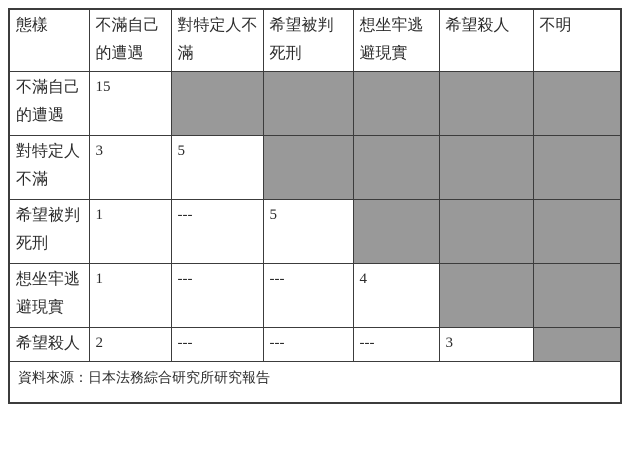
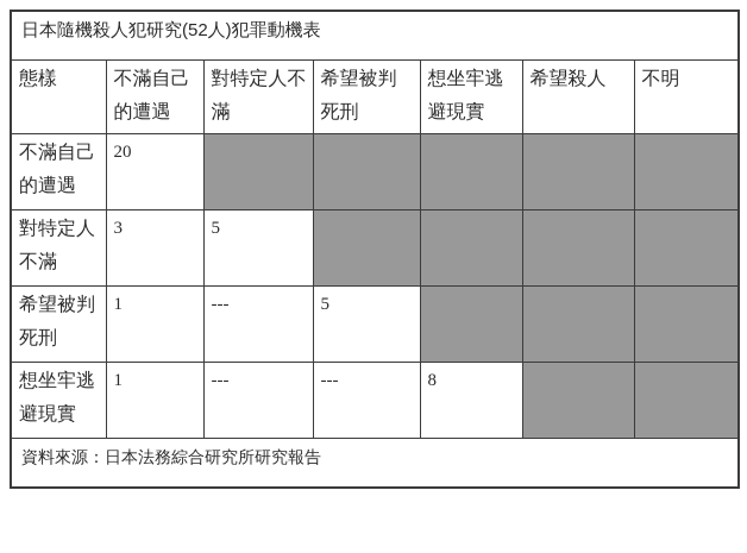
+ 日本隨機殺人犯研究(52人)犯罪動機表
  態樣	不滿自己的遭遇	對特定人不滿	希望被判死刑	想坐牢逃避現實	希望殺人	不明
- 不滿自己的遭遇	15
+ 不滿自己的遭遇	20
  對特定人不滿	3	5
  希望被判死刑	1	---	5
- 想坐牢逃避現實	1	---	---	4
+ 想坐牢逃避現實	1	---	---	8
- 希望殺人	2	---	---	---	3
  資料來源：日本法務綜合研究所研究報告
